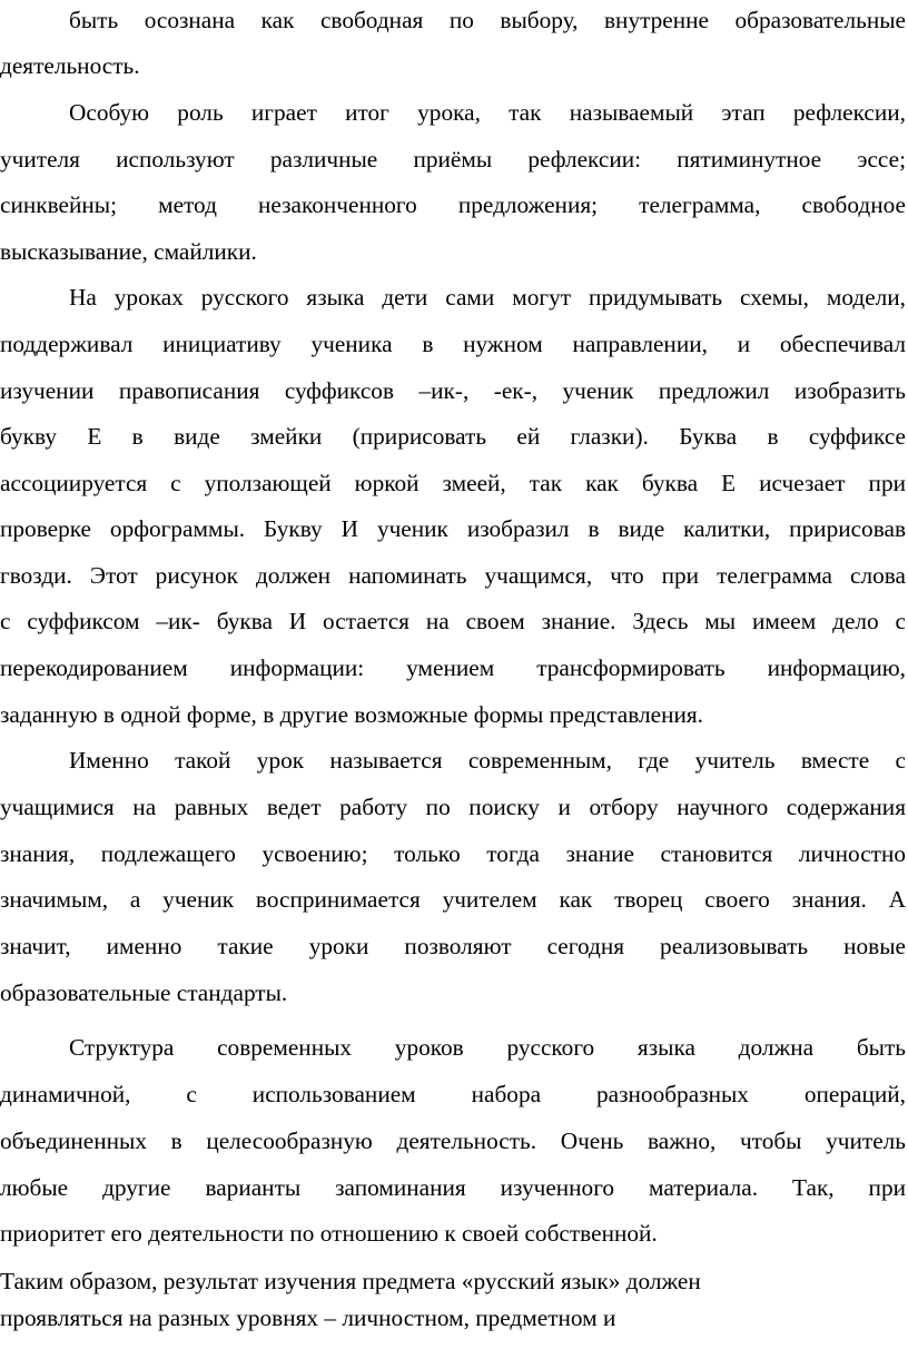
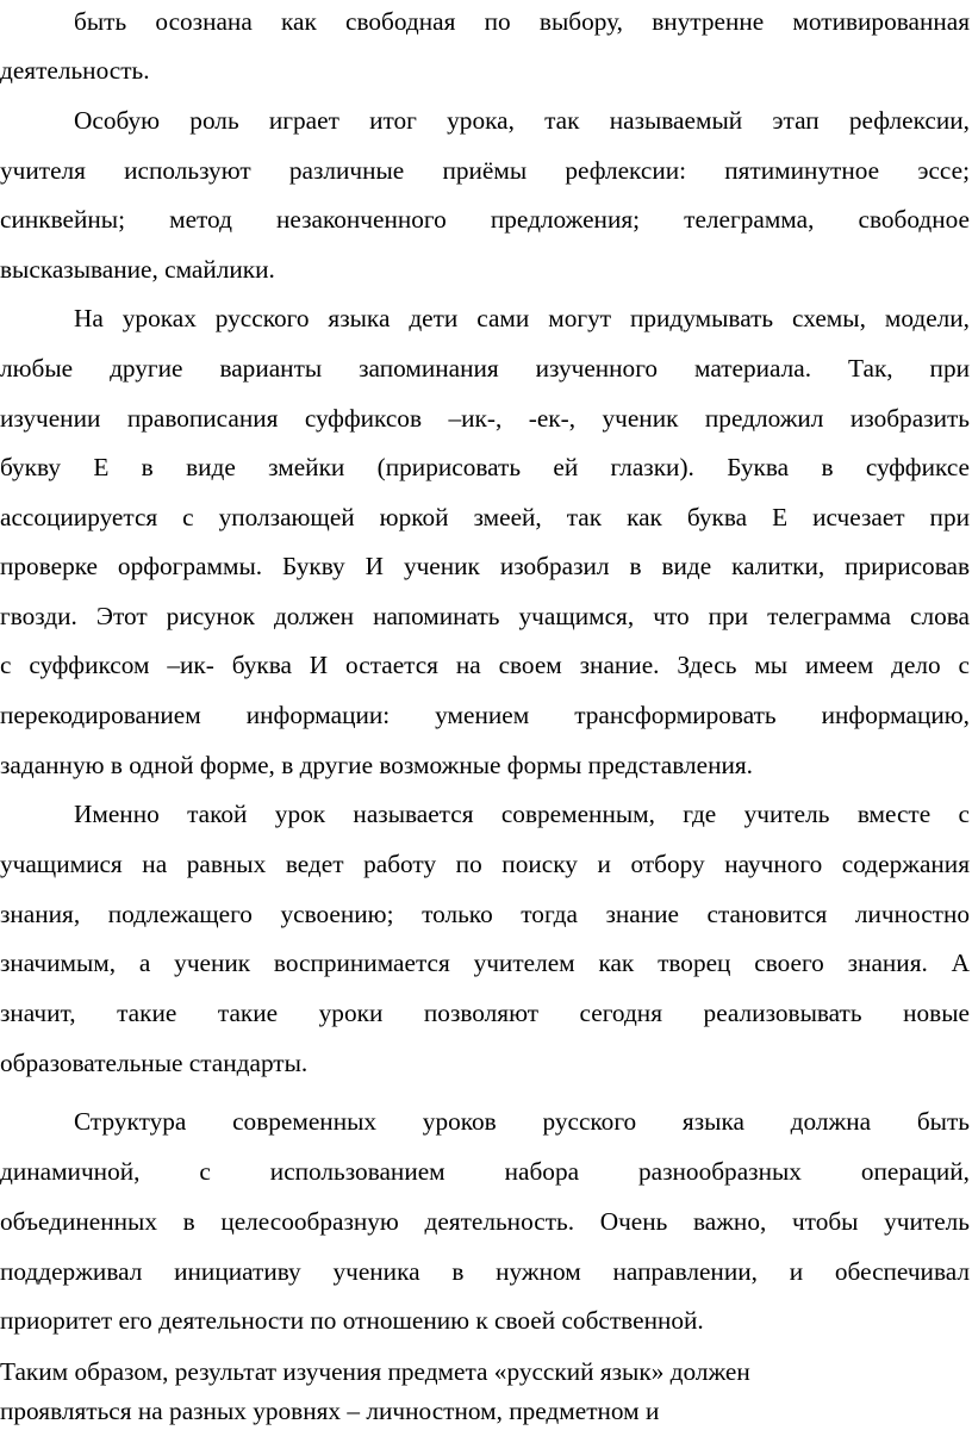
- быть осознана как свободная по выбору, внутренне образовательные
+ быть осознана как свободная по выбору, внутренне мотивированная
  деятельность.
  Особую роль играет итог урока, так называемый этап рефлексии,
  учителя используют различные приёмы рефлексии: пятиминутное эссе;
  синквейны; метод незаконченного предложения; телеграмма, свободное
  высказывание, смайлики.
  На уроках русского языка дети сами могут придумывать схемы, модели,
- поддерживал инициативу ученика в нужном направлении, и обеспечивал
+ любые другие варианты запоминания изученного материала. Так, при
  изучении правописания суффиксов –ик-, -ек-, ученик предложил изобразить
  букву Е в виде змейки (пририсовать ей глазки). Буква в суффиксе
  ассоциируется с уползающей юркой змеей, так как буква Е исчезает при
  проверке орфограммы. Букву И ученик изобразил в виде калитки, пририсовав
  гвозди. Этот рисунок должен напоминать учащимся, что при телеграмма слова
  с суффиксом –ик- буква И остается на своем знание. Здесь мы имеем дело с
  перекодированием информации: умением трансформировать информацию,
  заданную в одной форме, в другие возможные формы представления.
  Именно такой урок называется современным, где учитель вместе с
  учащимися на равных ведет работу по поиску и отбору научного содержания
  знания, подлежащего усвоению; только тогда знание становится личностно
  значимым, а ученик воспринимается учителем как творец своего знания. А
- значит, именно такие уроки позволяют сегодня реализовывать новые
+ значит, такие такие уроки позволяют сегодня реализовывать новые
  образовательные стандарты.
  Структура современных уроков русского языка должна быть
  динамичной, с использованием набора разнообразных операций,
  объединенных в целесообразную деятельность. Очень важно, чтобы учитель
- любые другие варианты запоминания изученного материала. Так, при
+ поддерживал инициативу ученика в нужном направлении, и обеспечивал
  приоритет его деятельности по отношению к своей собственной.
  Таким образом, результат изучения предмета «русский язык» должен
  проявляться на разных уровнях – личностном, предметном и
